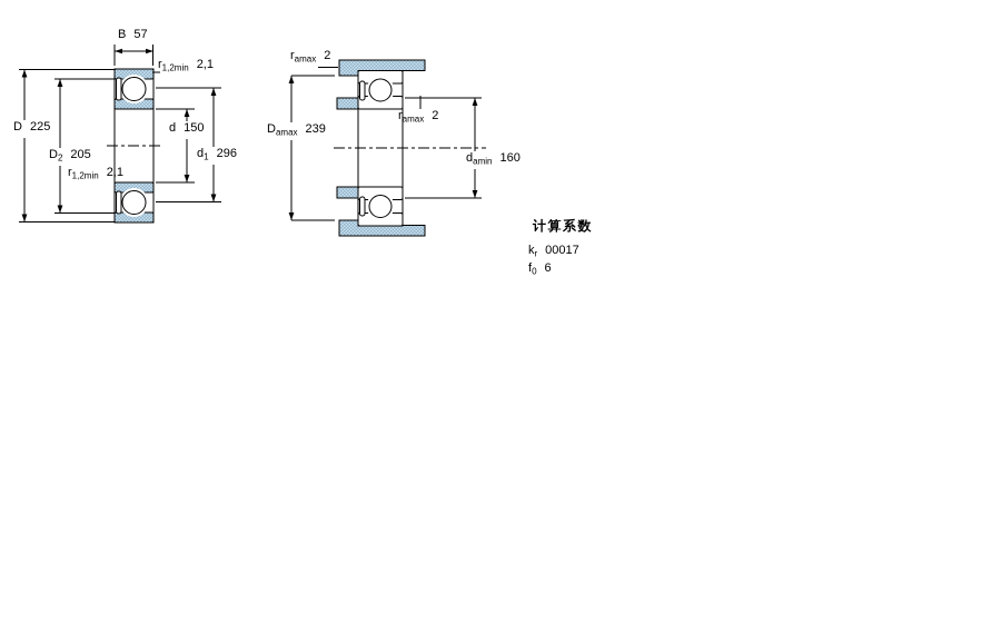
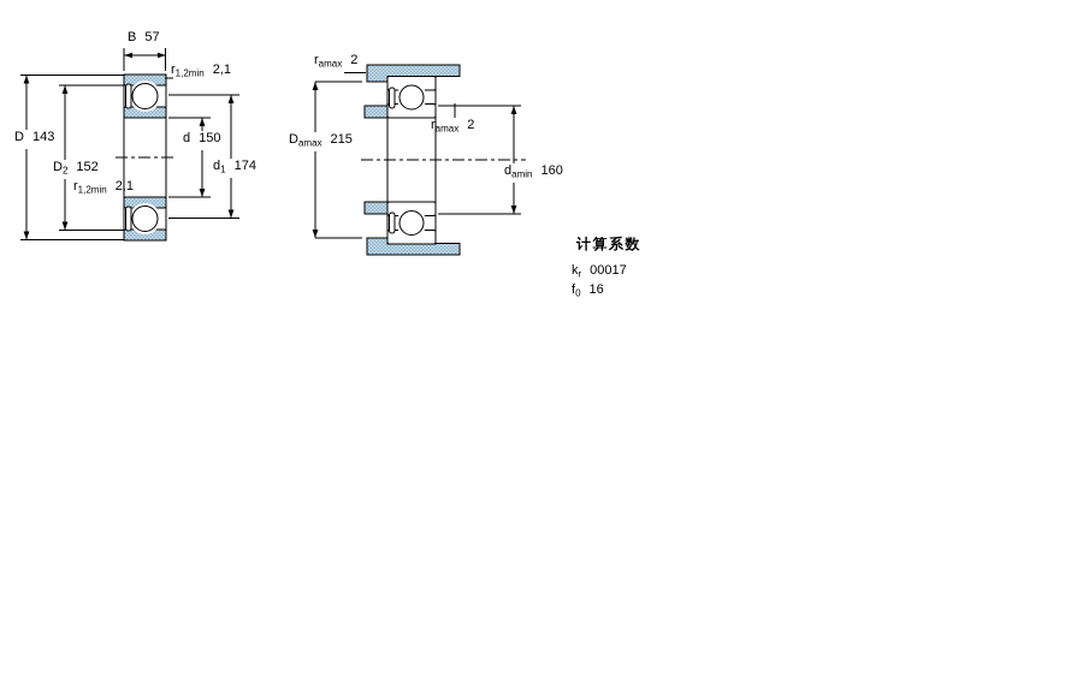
  B 57
  r1,2min 2,1
- D 225
+ D 143
- D2 205
+ D2 152
  d 150
- d1 296
+ d1 174
  r1,2min 2,1
  ramax 2
- Damax 239
+ Damax 215
  ramax 2
  damin 160
  计算系数
  kr 00017
- f0 6
+ f0 16
